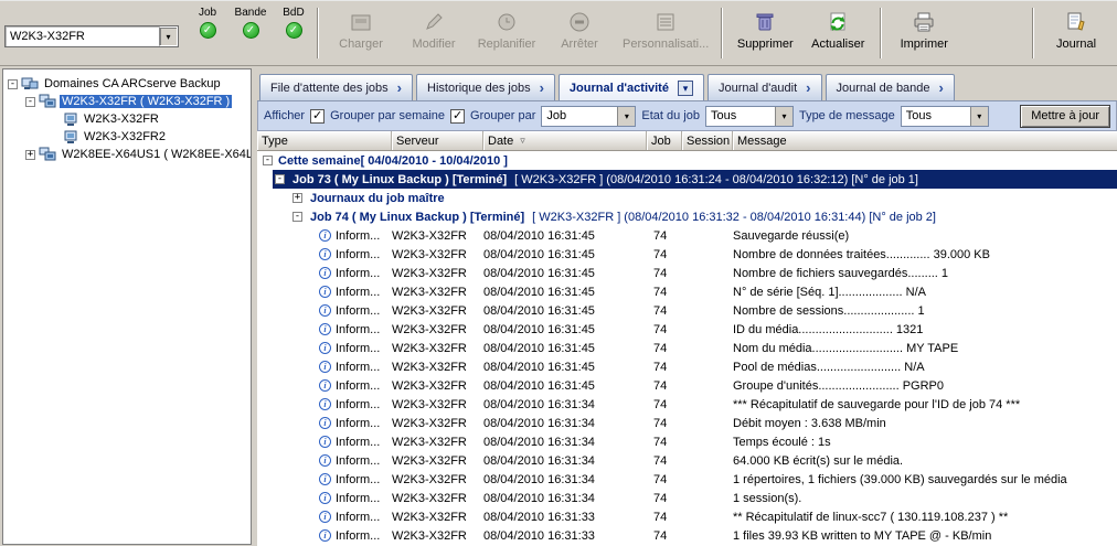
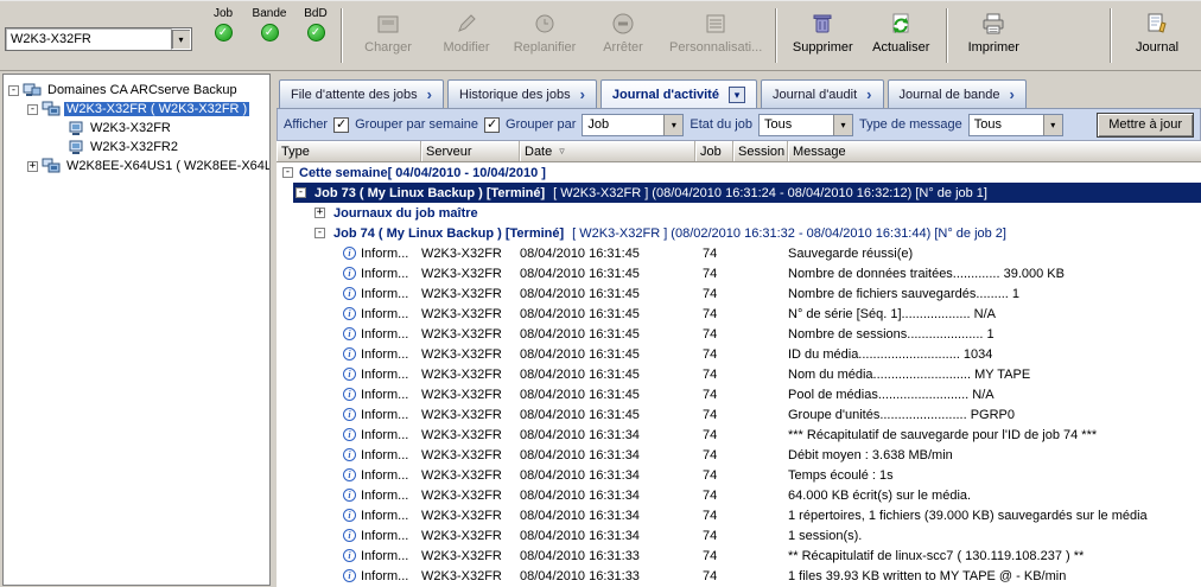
  W2K3-X32FR
  Job
  Bande
  BdD
  Charger
  Modifier
  Replanifier
  Arrêter
  Personnalisati...
  Supprimer
  Actualiser
  Imprimer
  Journal
  Domaines CA ARCserve Backup
  W2K3-X32FR ( W2K3-X32FR )
  W2K3-X32FR
  W2K3-X32FR2
  W2K8EE-X64US1 ( W2K8EE-X64L
  File d'attente des jobs
  Historique des jobs
  Journal d'activité
  Journal d'audit
  Journal de bande
  Afficher
  Grouper par semaine
  Grouper par
  Job
  Etat du job
  Tous
  Type de message
  Tous
  Mettre à jour
  Type
  Serveur
  Date
  Job
  Session
  Message
  Cette semaine[ 04/04/2010 - 10/04/2010 ]
  Job 73 ( My Linux Backup ) [Terminé]
  [ W2K3-X32FR ] (08/04/2010 16:31:24 - 08/04/2010 16:32:12) [N° de job 1]
  Journaux du job maître
  Job 74 ( My Linux Backup ) [Terminé]
- [ W2K3-X32FR ] (08/04/2010 16:31:32 - 08/04/2010 16:31:44) [N° de job 2]
+ [ W2K3-X32FR ] (08/02/2010 16:31:32 - 08/04/2010 16:31:44) [N° de job 2]
  Inform...
  W2K3-X32FR
  08/04/2010 16:31:45
  74
  Sauvegarde réussi(e)
  Inform...
  W2K3-X32FR
  08/04/2010 16:31:45
  74
  Nombre de données traitées............. 39.000 KB
  Inform...
  W2K3-X32FR
  08/04/2010 16:31:45
  74
  Nombre de fichiers sauvegardés......... 1
  Inform...
  W2K3-X32FR
  08/04/2010 16:31:45
  74
  N° de série [Séq. 1]................... N/A
  Inform...
  W2K3-X32FR
  08/04/2010 16:31:45
  74
  Nombre de sessions..................... 1
  Inform...
  W2K3-X32FR
  08/04/2010 16:31:45
  74
- ID du média............................ 1321
+ ID du média............................ 1034
  Inform...
  W2K3-X32FR
  08/04/2010 16:31:45
  74
  Nom du média........................... MY TAPE
  Inform...
  W2K3-X32FR
  08/04/2010 16:31:45
  74
  Pool de médias......................... N/A
  Inform...
  W2K3-X32FR
  08/04/2010 16:31:45
  74
  Groupe d'unités........................ PGRP0
  Inform...
  W2K3-X32FR
  08/04/2010 16:31:34
  74
  *** Récapitulatif de sauvegarde pour l'ID de job 74 ***
  Inform...
  W2K3-X32FR
  08/04/2010 16:31:34
  74
  Débit moyen : 3.638 MB/min
  Inform...
  W2K3-X32FR
  08/04/2010 16:31:34
  74
  Temps écoulé : 1s
  Inform...
  W2K3-X32FR
  08/04/2010 16:31:34
  74
  64.000 KB écrit(s) sur le média.
  Inform...
  W2K3-X32FR
  08/04/2010 16:31:34
  74
  1 répertoires, 1 fichiers (39.000 KB) sauvegardés sur le média
  Inform...
  W2K3-X32FR
  08/04/2010 16:31:34
  74
  1 session(s).
  Inform...
  W2K3-X32FR
  08/04/2010 16:31:33
  74
  ** Récapitulatif de linux-scc7 ( 130.119.108.237 ) **
  Inform...
  W2K3-X32FR
  08/04/2010 16:31:33
  74
  1 files 39.93 KB written to MY TAPE @ - KB/min
